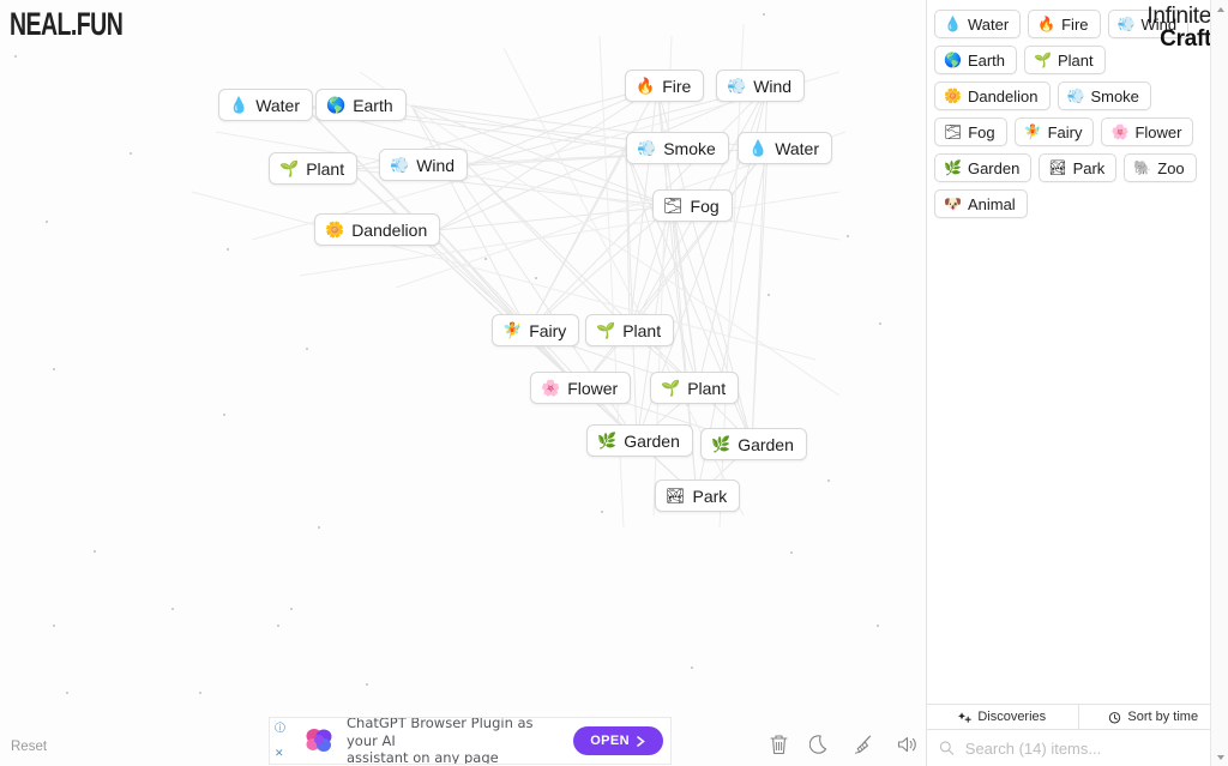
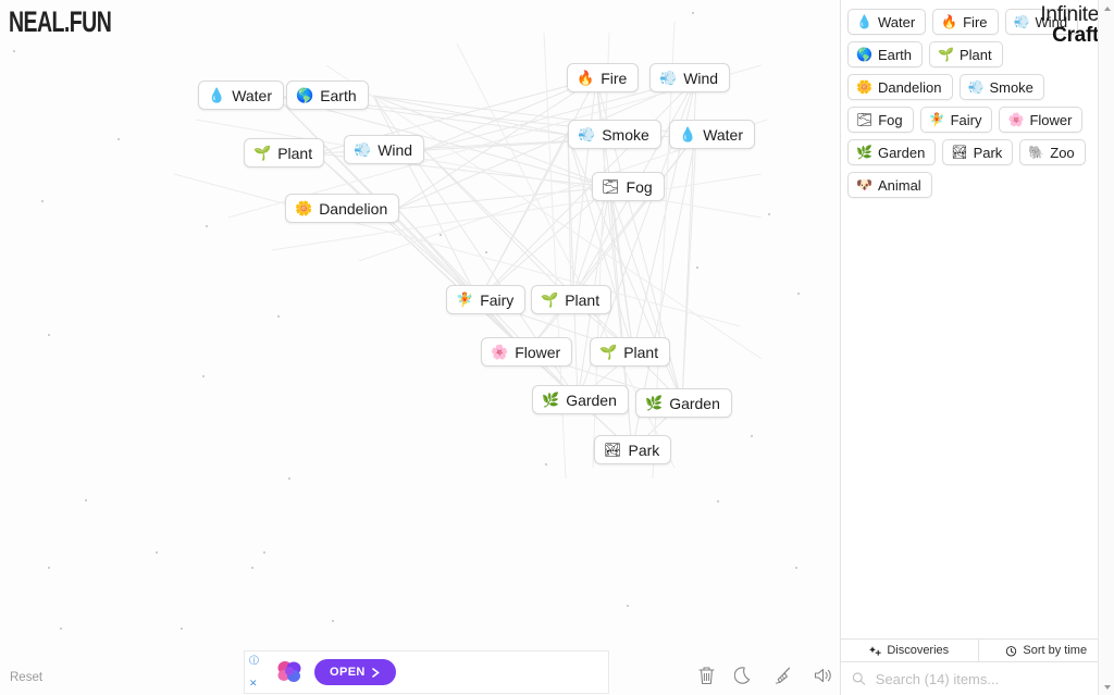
  NEAL.FUN
  Reset
  💧
  Water
  🌎
  Earth
  🌱
  Plant
  💨
  Wind
  🌼
  Dandelion
  🔥
  Fire
  💨
  Wind
  💨
  Smoke
  💧
  Water
  🌫
  Fog
  🧚
  Fairy
  🌱
  Plant
  🌸
  Flower
  🌱
  Plant
  🌿
  Garden
  🌿
  Garden
  🏞
  Park
  ⓘ
  ✕
- ChatGPT Browser Plugin as your AI
- assistant on any page
  OPEN
  Infinite
  Craft
  💧
  Water
  🔥
  Fire
  💨
  Wind
  🌎
  Earth
  🌱
  Plant
  🌼
  Dandelion
  💨
  Smoke
  🌫
  Fog
  🧚
  Fairy
  🌸
  Flower
  🌿
  Garden
  🏞
  Park
  🐘
  Zoo
  🐶
  Animal
  Discoveries
  Sort by time
  Search (14) items...
